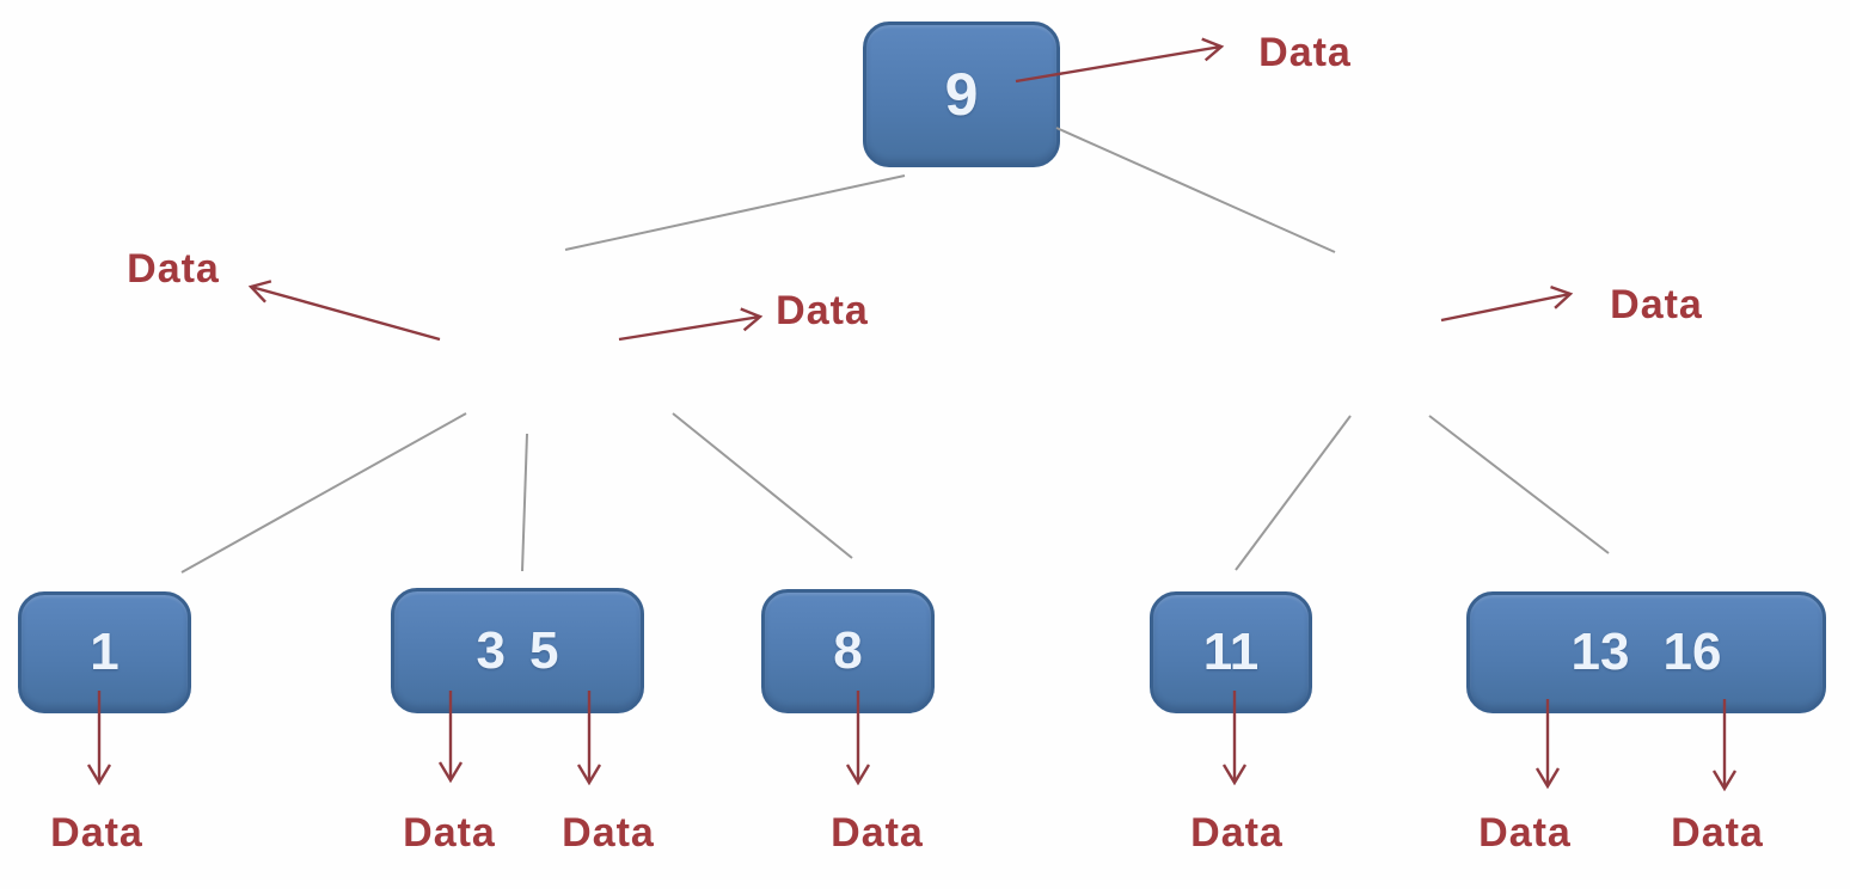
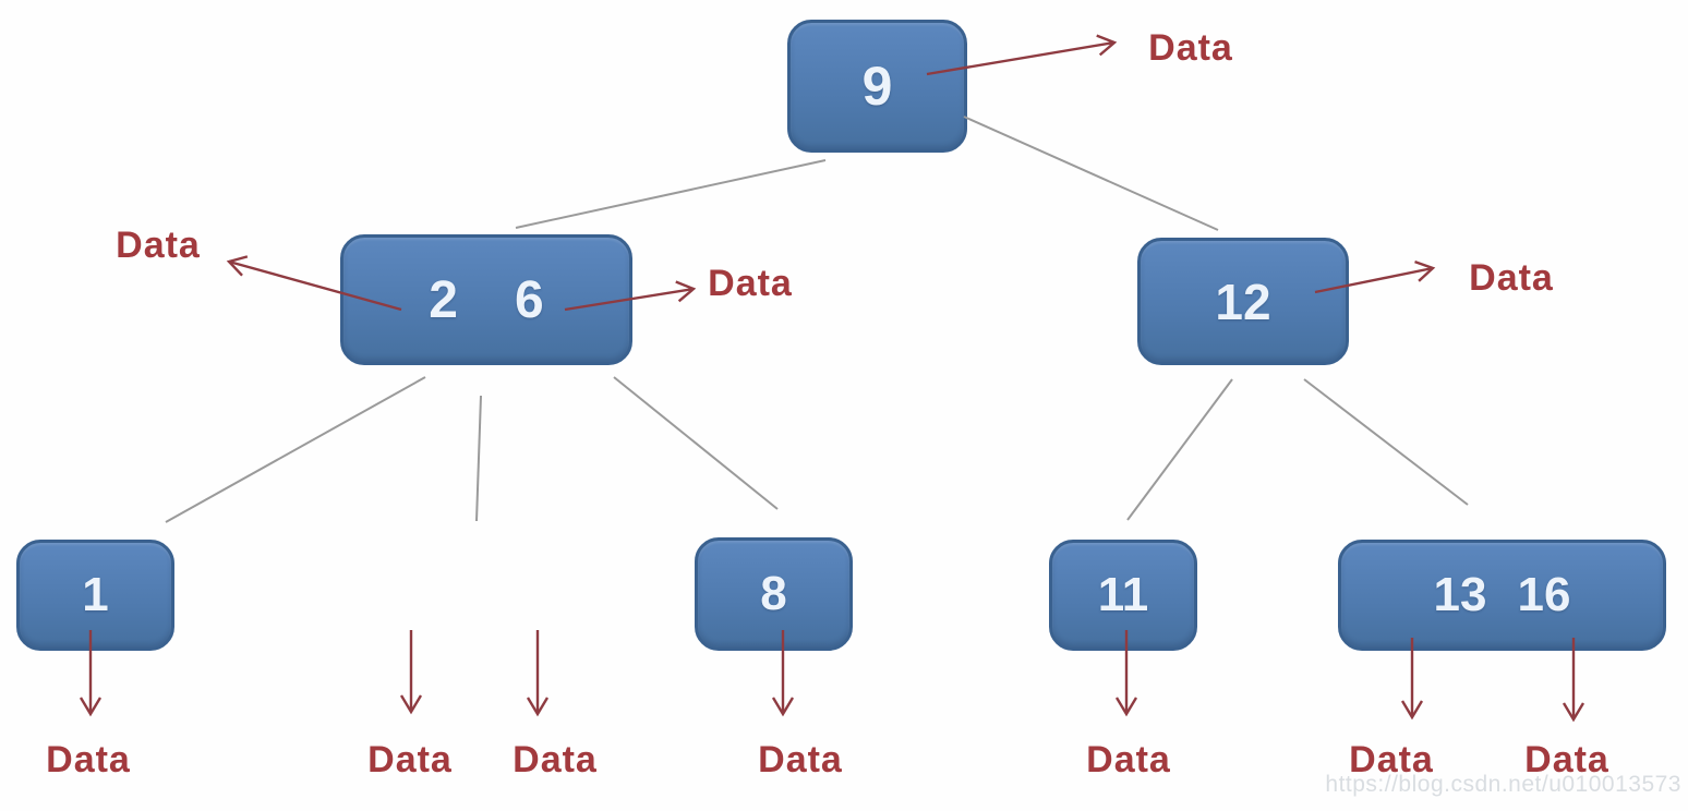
  9
+ 2
+ 6
+ 12
  1
- 3
- 5
  8
  11
  13
  16
  Data
  Data
  Data
  Data
  Data
  Data
  Data
  Data
  Data
  Data
  Data
+ https://blog.csdn.net/u010013573
